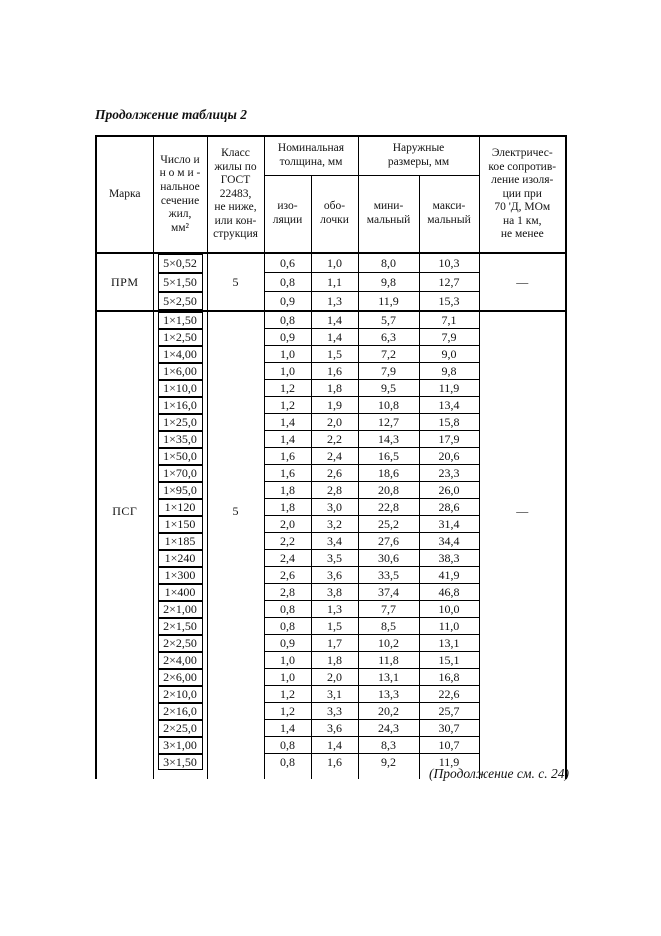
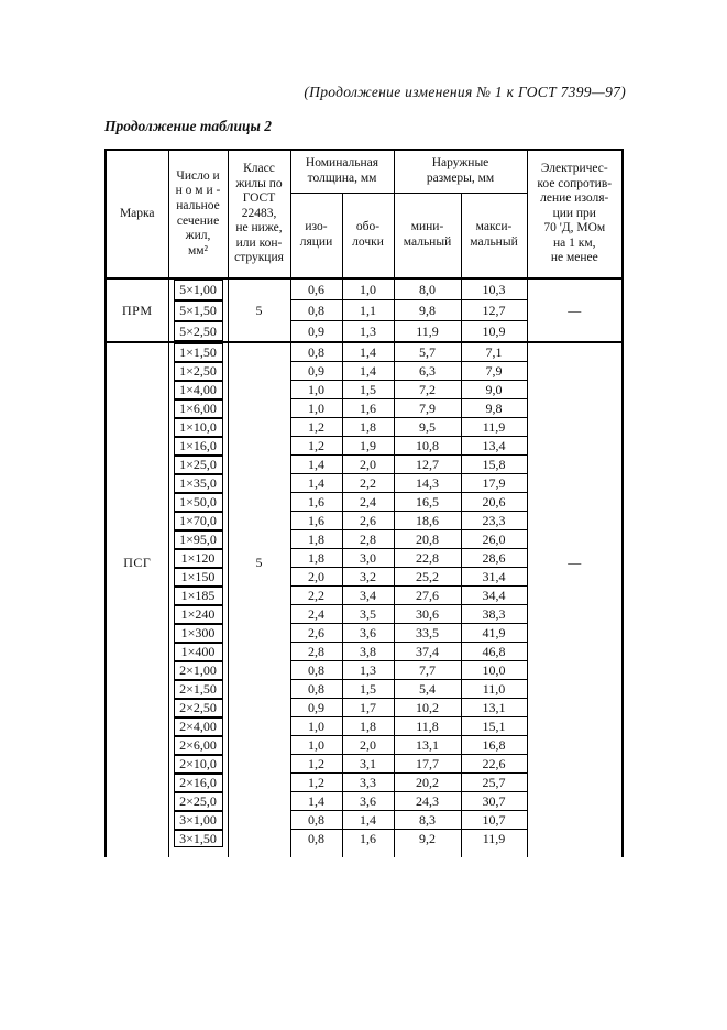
+ (Продолжение изменения № 1 к ГОСТ 7399—97)
  Продолжение таблицы 2
  Марка	Число и н о м и - нальное сечение жил, мм²	Класс жилы по ГОСТ 22483, не ниже, или кон- струкция	Номинальная толщина, мм	Наружные размеры, мм	Электричес- кое сопротив- ление изоля- ции при 70 'Д, МОм на 1 км, не менее
  изо- ляции	обо- лочки	мини- мальный	макси- мальный
- ПРМ	5×0,52	5	0,6	1,0	8,0	10,3	—
+ ПРМ	5×1,00	5	0,6	1,0	8,0	10,3	—
  5×1,50	0,8	1,1	9,8	12,7
- 5×2,50	0,9	1,3	11,9	15,3
+ 5×2,50	0,9	1,3	11,9	10,9
  ПСГ	1×1,50	5	0,8	1,4	5,7	7,1	—
  1×2,50	0,9	1,4	6,3	7,9
  1×4,00	1,0	1,5	7,2	9,0
  1×6,00	1,0	1,6	7,9	9,8
  1×10,0	1,2	1,8	9,5	11,9
  1×16,0	1,2	1,9	10,8	13,4
  1×25,0	1,4	2,0	12,7	15,8
  1×35,0	1,4	2,2	14,3	17,9
  1×50,0	1,6	2,4	16,5	20,6
  1×70,0	1,6	2,6	18,6	23,3
  1×95,0	1,8	2,8	20,8	26,0
  1×120	1,8	3,0	22,8	28,6
  1×150	2,0	3,2	25,2	31,4
  1×185	2,2	3,4	27,6	34,4
  1×240	2,4	3,5	30,6	38,3
  1×300	2,6	3,6	33,5	41,9
  1×400	2,8	3,8	37,4	46,8
  2×1,00	0,8	1,3	7,7	10,0
- 2×1,50	0,8	1,5	8,5	11,0
+ 2×1,50	0,8	1,5	5,4	11,0
  2×2,50	0,9	1,7	10,2	13,1
  2×4,00	1,0	1,8	11,8	15,1
  2×6,00	1,0	2,0	13,1	16,8
- 2×10,0	1,2	3,1	13,3	22,6
+ 2×10,0	1,2	3,1	17,7	22,6
  2×16,0	1,2	3,3	20,2	25,7
  2×25,0	1,4	3,6	24,3	30,7
  3×1,00	0,8	1,4	8,3	10,7
  3×1,50	0,8	1,6	9,2	11,9
- (Продолжение см. с. 24)
